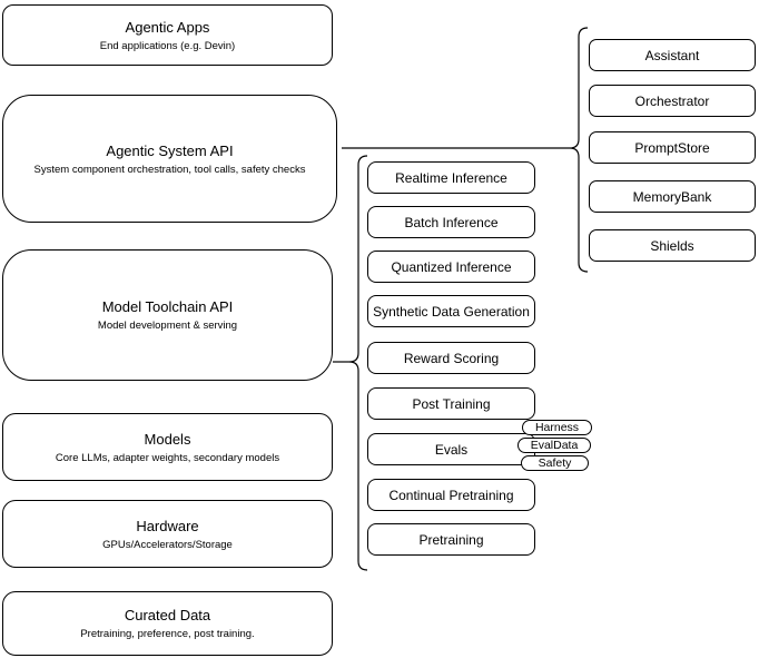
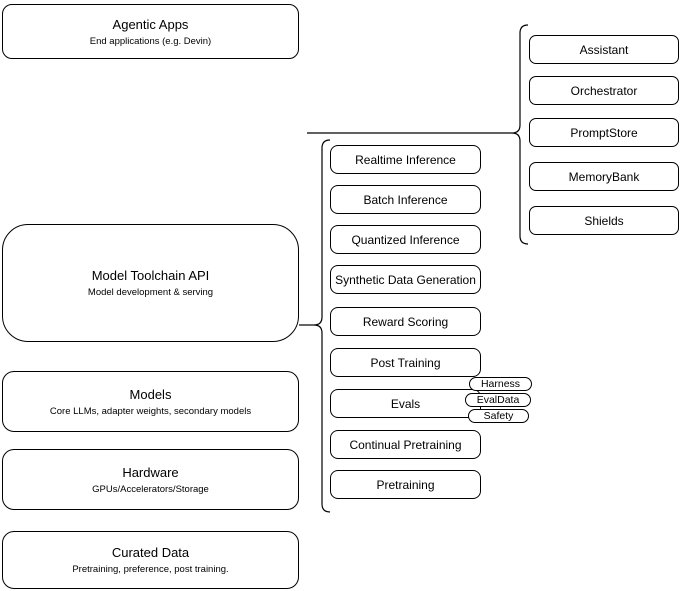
  Agentic Apps
  End applications (e.g. Devin)
- Agentic System API
- System component orchestration, tool calls, safety checks
  Model Toolchain API
  Model development & serving
  Models
  Core LLMs, adapter weights, secondary models
  Hardware
  GPUs/Accelerators/Storage
  Curated Data
  Pretraining, preference, post training.
  Realtime Inference
  Batch Inference
  Quantized Inference
  Synthetic Data Generation
  Reward Scoring
  Post Training
  Evals
  Continual Pretraining
  Pretraining
  Harness
  EvalData
  Safety
  Assistant
  Orchestrator
  PromptStore
  MemoryBank
  Shields
